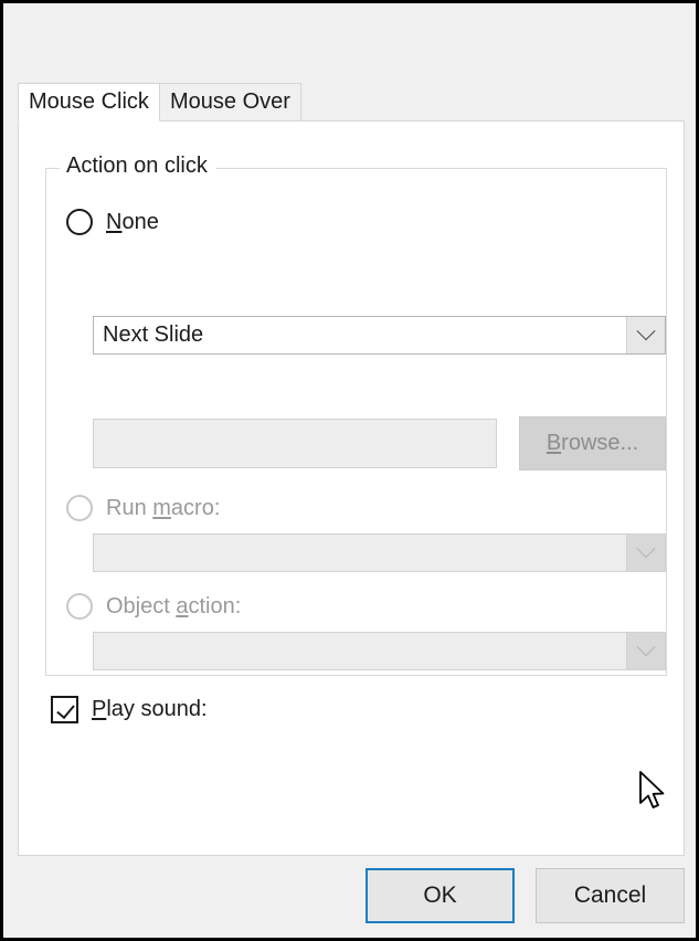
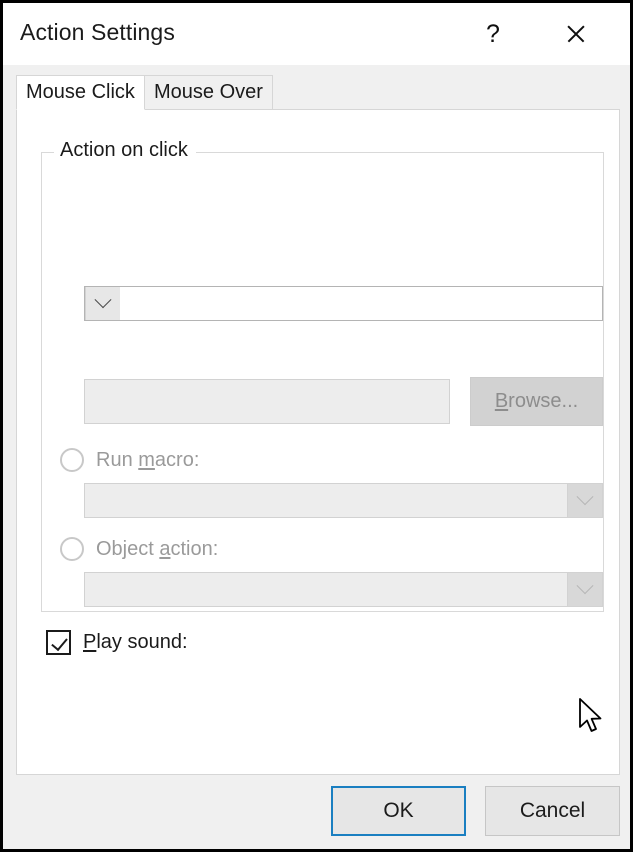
+ Action Settings
+ ?
  Mouse Click
  Mouse Over
  Action on click
- None
- Next Slide
  Browse...
  Run macro:
  Object action:
  Play sound:
  OK
  Cancel
